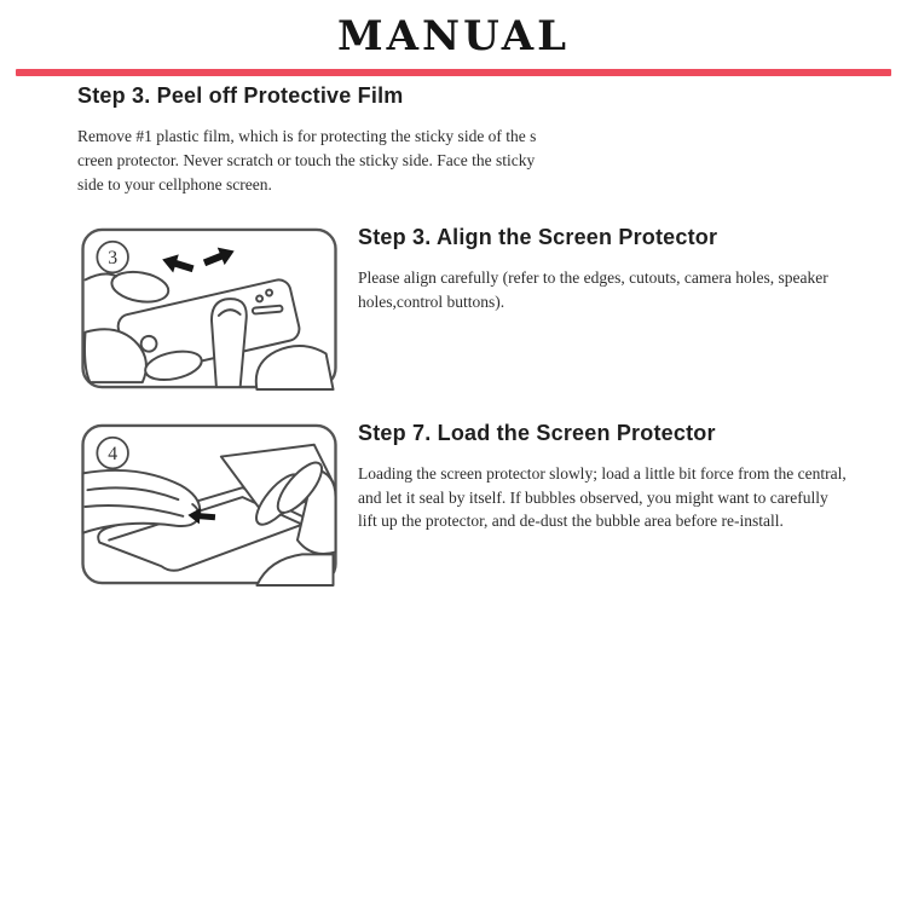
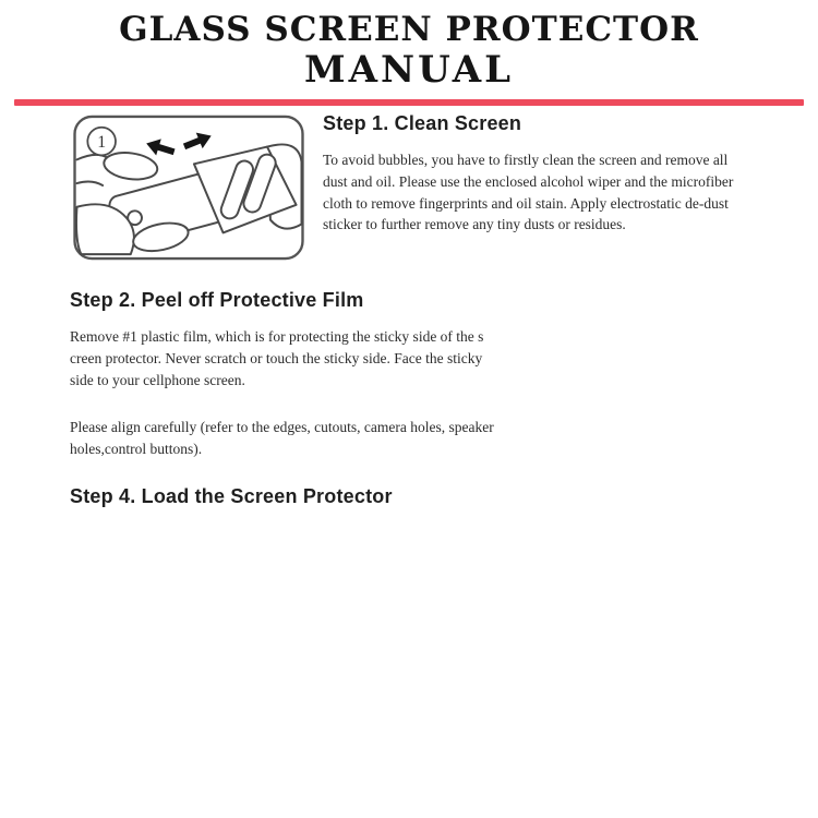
+ GLASS SCREEN PROTECTOR
  MANUAL
+ 1
+ Step 1. Clean Screen
+ To avoid bubbles, you have to firstly clean the screen and remove all
+ dust and oil. Please use the enclosed alcohol wiper and the microfiber
+ cloth to remove fingerprints and oil stain. Apply electrostatic de-dust
+ sticker to further remove any tiny dusts or residues.
- Step 3. Peel off Protective Film
+ Step 2. Peel off Protective Film
  Remove #1 plastic film, which is for protecting the sticky side of the s
  creen protector. Never scratch or touch the sticky side. Face the sticky
  side to your cellphone screen.
- 3
- Step 3. Align the Screen Protector
  Please align carefully (refer to the edges, cutouts, camera holes, speaker
  holes,control buttons).
- 4
- Step 7. Load the Screen Protector
+ Step 4. Load the Screen Protector
- Loading the screen protector slowly; load a little bit force from the central,
- and let it seal by itself. If bubbles observed, you might want to carefully
- lift up the protector, and de-dust the bubble area before re-install.
